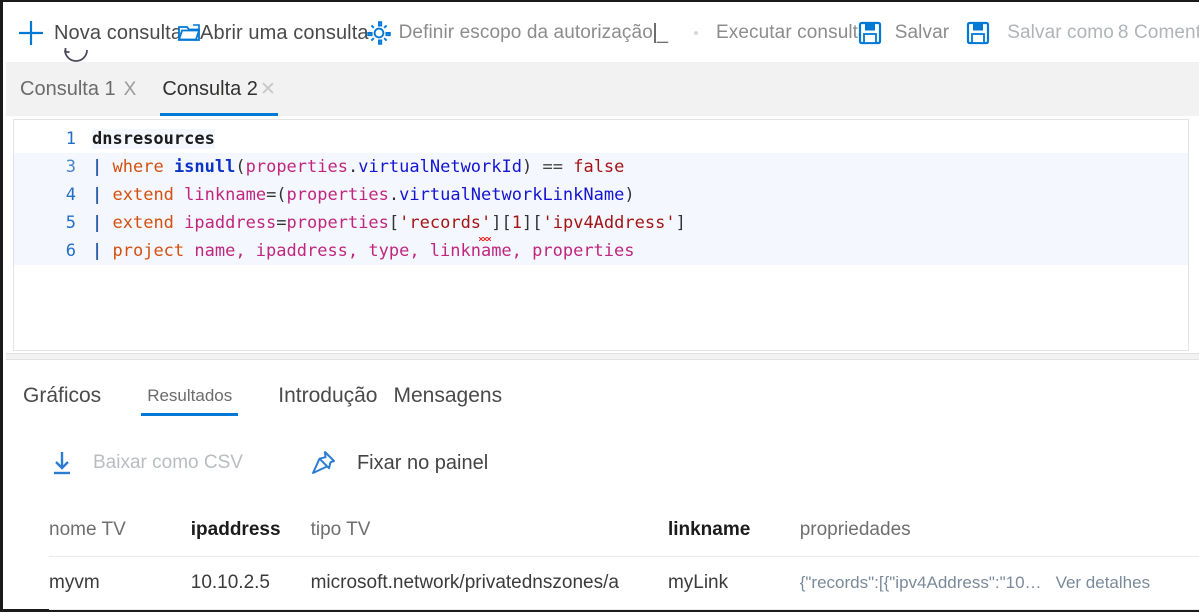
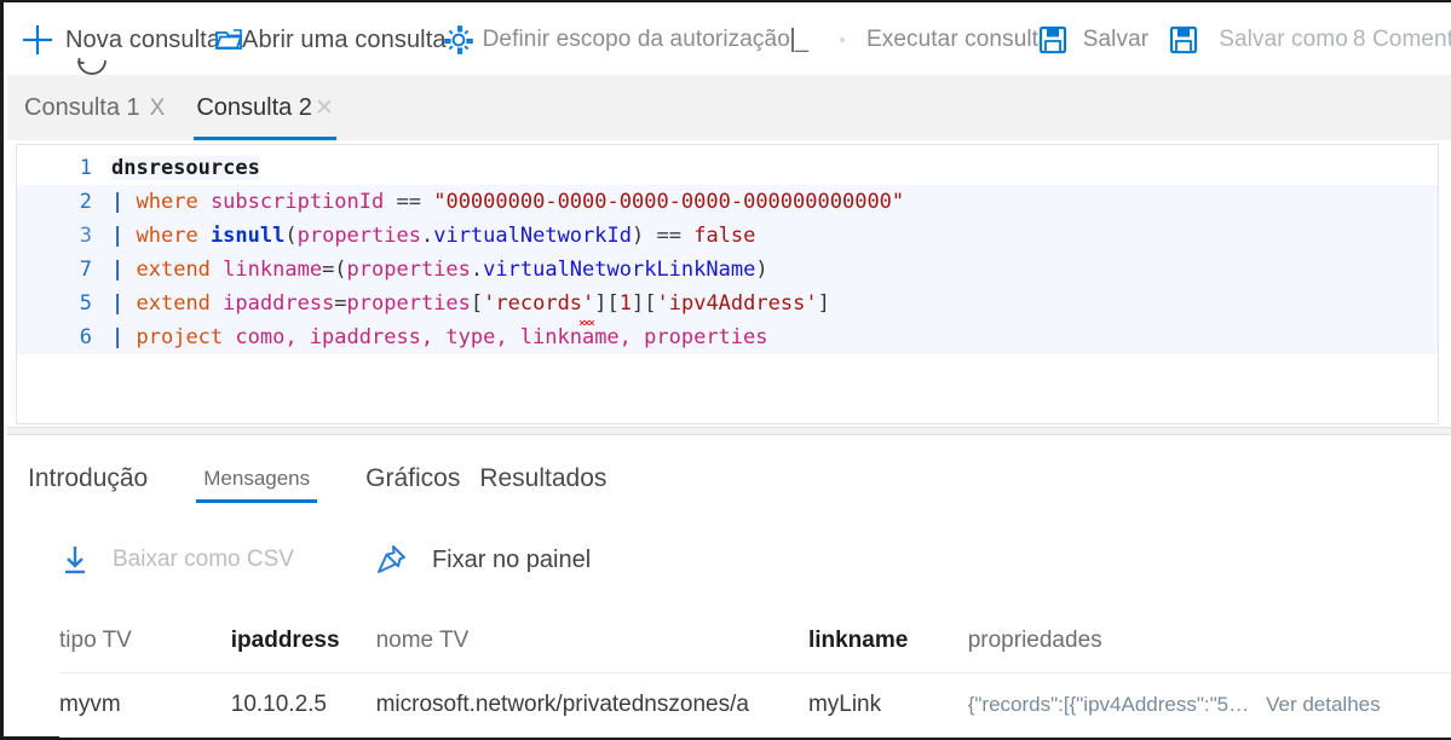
  Nova consulta
  Abrir uma consulta
  Definir escopo da autorização
  _
  Executar consult
  Salvar
  Salvar como
  Consulta 1
  X
  Consulta 2
  ✕
  1
  dnsresources
+ 2
+ | where subscriptionId == "00000000-0000-0000-0000-000000000000"
  3
  | where isnull(properties.virtualNetworkId) == false
- 4
+ 7
  | extend linkname=(properties.virtualNetworkLinkName)
  5
  | extend ipaddress=properties['records'][1]['ipv4Address']
  6
- | project name, ipaddress, type, linkname, properties
+ | project como, ipaddress, type, linkname, properties
- Gráficos
+ Introdução
- Resultados
+ Mensagens
- Introdução
+ Gráficos
- Mensagens
+ Resultados
  Baixar como CSV
  Fixar no painel
- nome TV
+ tipo TV
  ipaddress
- tipo TV
+ nome TV
  linkname
  propriedades
  myvm
  10.10.2.5
  microsoft.network/privatednszones/a
  myLink
- {"records":[{"ipv4Address":"10…
+ {"records":[{"ipv4Address":"5…
  Ver detalhes
